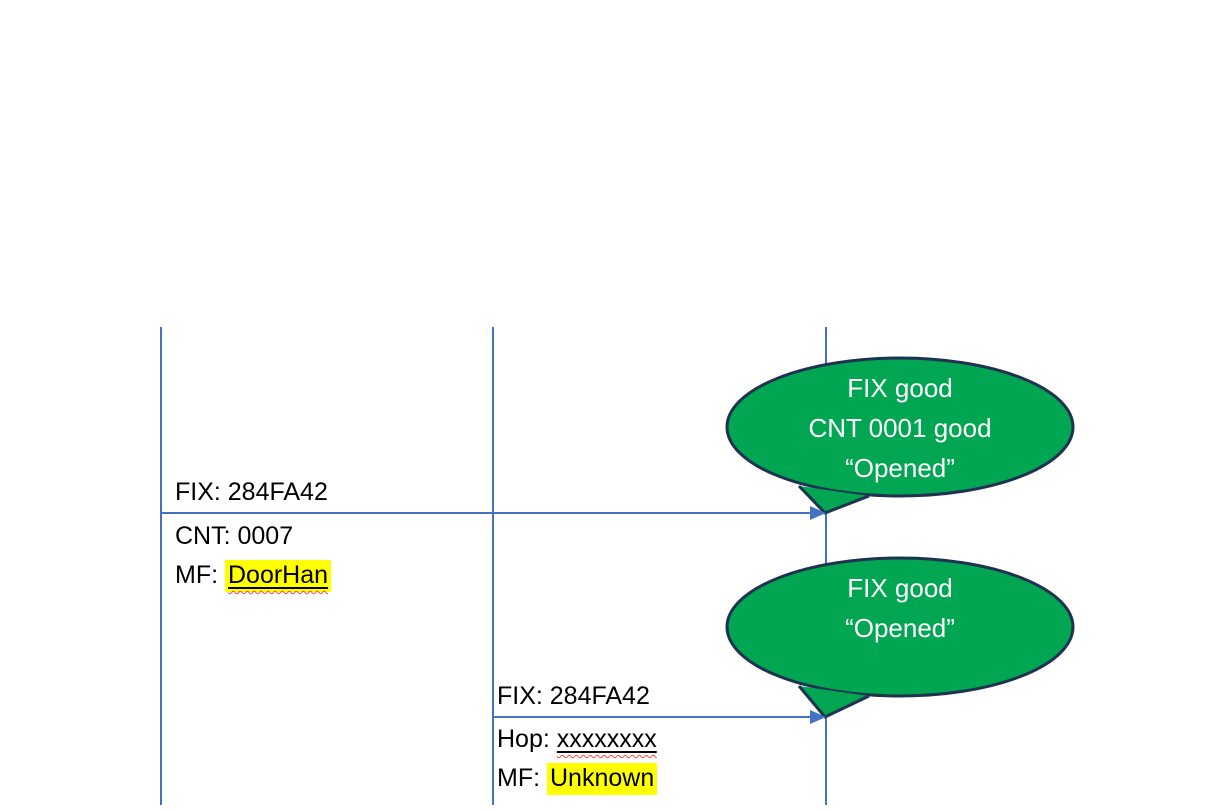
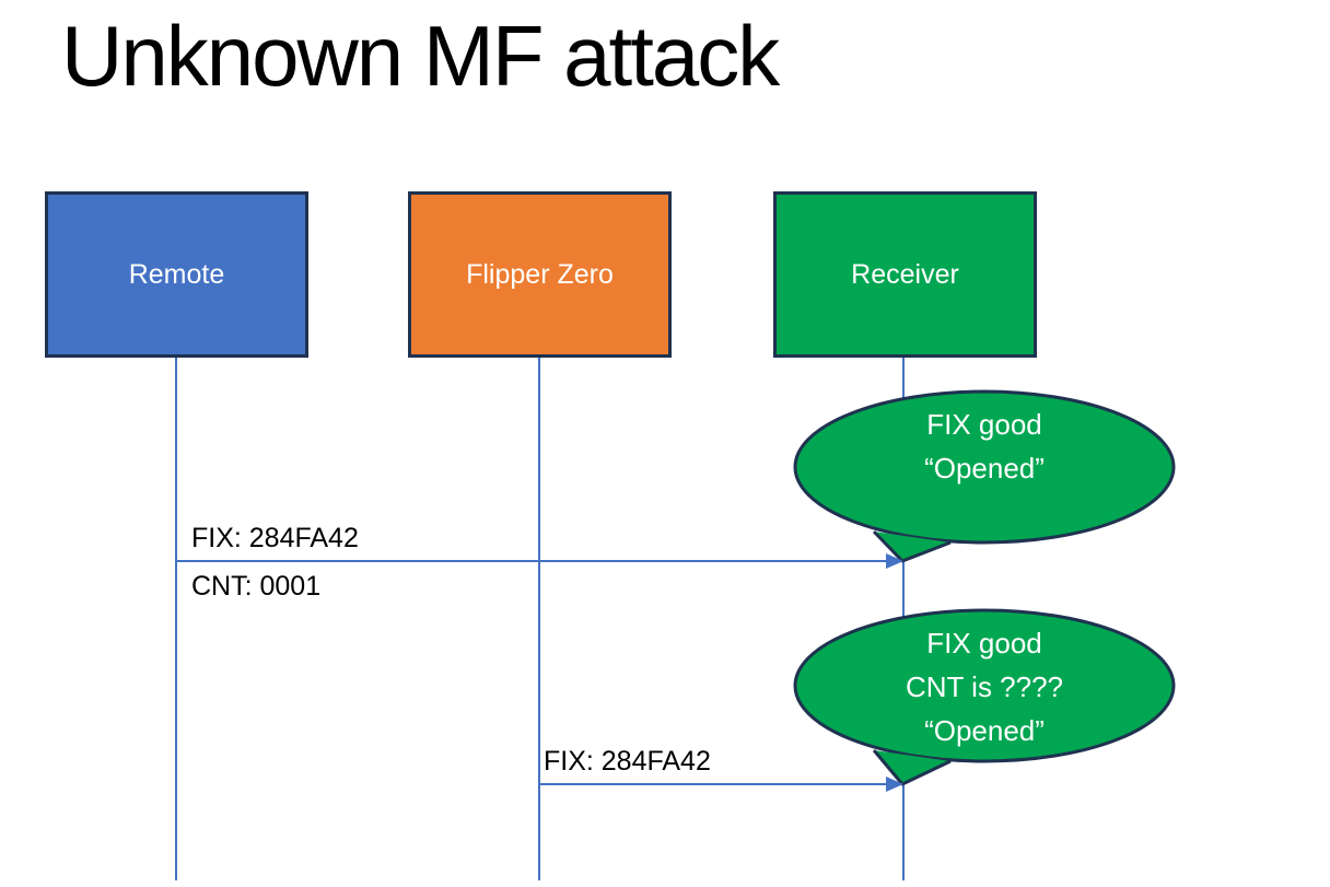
+ Unknown MF attack
+ Remote
+ Flipper Zero
+ Receiver
  FIX good
- CNT 0001 good
  “Opened”
  FIX good
+ CNT is ????
  “Opened”
  FIX: 284FA42
- CNT: 0007
+ CNT: 0001
- MF: DoorHan
  FIX: 284FA42
- Hop: xxxxxxxx
- MF: Unknown
